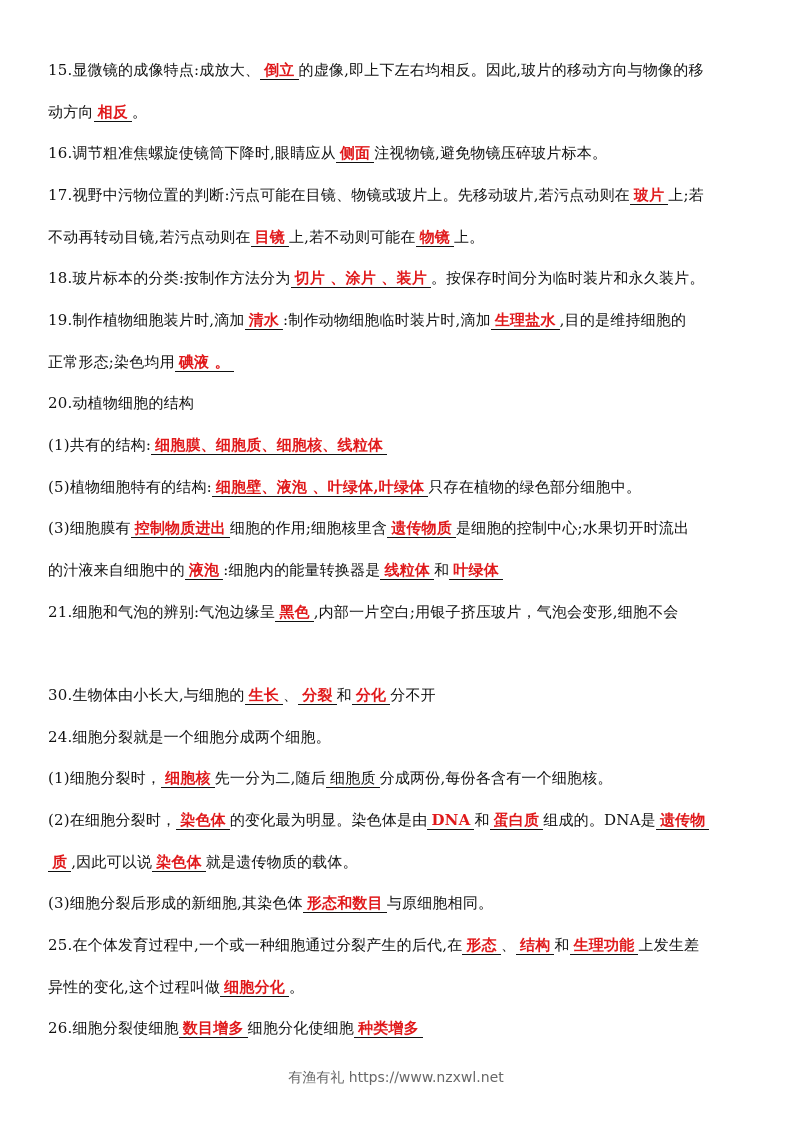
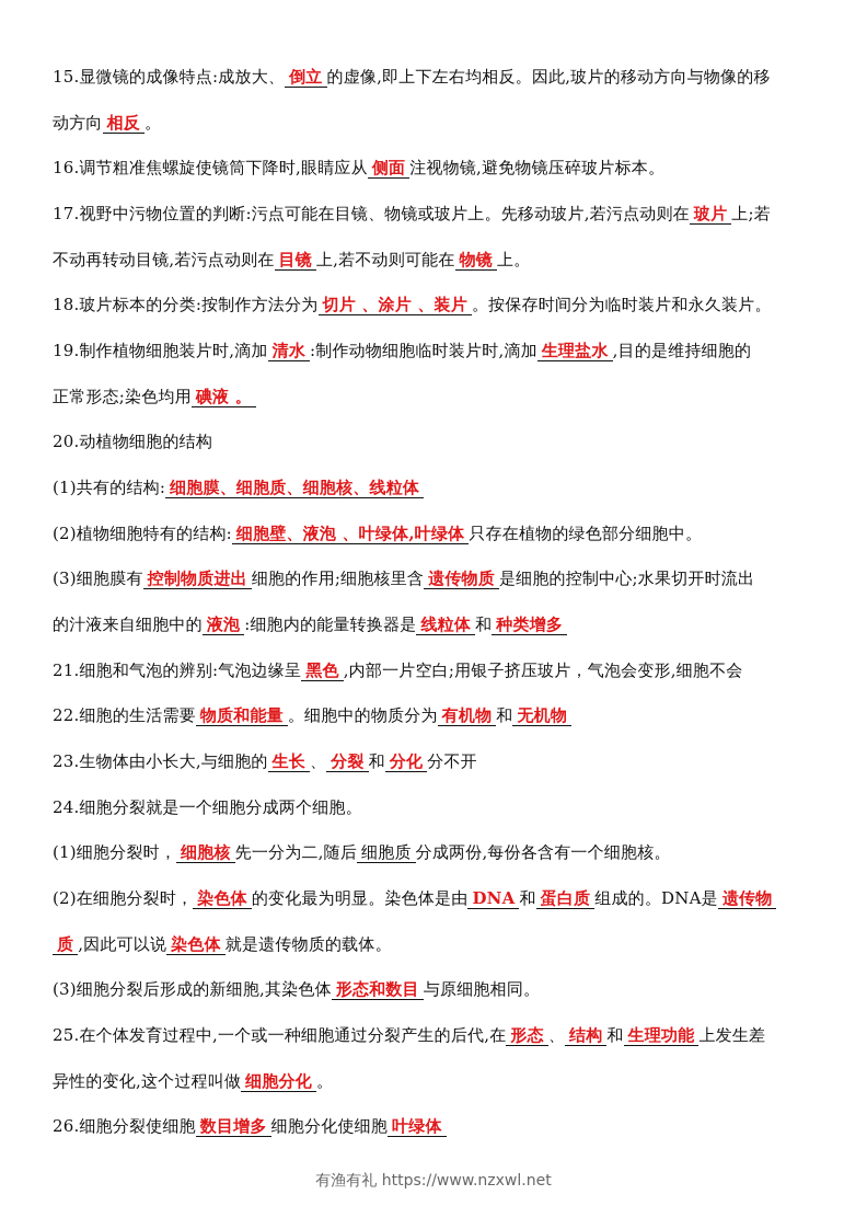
  15.显微镜的成像特点:成放大、 倒立 的虚像,即上下左右均相反。因此,玻片的移动方向与物像的移
  动方向 相反 。
  16.调节粗准焦螺旋使镜筒下降时,眼睛应从 侧面 注视物镜,避免物镜压碎玻片标本。
  17.视野中污物位置的判断:污点可能在目镜、物镜或玻片上。先移动玻片,若污点动则在 玻片 上;若
  不动再转动目镜,若污点动则在 目镜 上,若不动则可能在 物镜 上。
  18.玻片标本的分类:按制作方法分为 切片 、涂片 、装片 。按保存时间分为临时装片和永久装片。
  19.制作植物细胞装片时,滴加 清水 :制作动物细胞临时装片时,滴加 生理盐水 ,目的是维持细胞的
  正常形态;染色均用 碘液 。
  20.动植物细胞的结构
  (1)共有的结构: 细胞膜、细胞质、细胞核、线粒体
- (5)植物细胞特有的结构: 细胞壁、液泡 、叶绿体,叶绿体 只存在植物的绿色部分细胞中。
+ (2)植物细胞特有的结构: 细胞壁、液泡 、叶绿体,叶绿体 只存在植物的绿色部分细胞中。
  (3)细胞膜有 控制物质进出 细胞的作用;细胞核里含 遗传物质 是细胞的控制中心;水果切开时流出
- 的汁液来自细胞中的 液泡 :细胞内的能量转换器是 线粒体 和 叶绿体
+ 的汁液来自细胞中的 液泡 :细胞内的能量转换器是 线粒体 和 种类增多
  21.细胞和气泡的辨别:气泡边缘呈 黑色 ,内部一片空白;用银子挤压玻片，气泡会变形,细胞不会
+ 22.细胞的生活需要 物质和能量 。细胞中的物质分为 有机物 和 无机物
- 30.生物体由小长大,与细胞的 生长 、 分裂 和 分化 分不开
+ 23.生物体由小长大,与细胞的 生长 、 分裂 和 分化 分不开
  24.细胞分裂就是一个细胞分成两个细胞。
  (1)细胞分裂时， 细胞核 先一分为二,随后 细胞质 分成两份,每份各含有一个细胞核。
  (2)在细胞分裂时， 染色体 的变化最为明显。染色体是由 DNA 和 蛋白质 组成的。DNA是 遗传物
  质 ,因此可以说 染色体 就是遗传物质的载体。
  (3)细胞分裂后形成的新细胞,其染色体 形态和数目 与原细胞相同。
  25.在个体发育过程中,一个或一种细胞通过分裂产生的后代,在 形态 、 结构 和 生理功能 上发生差
  异性的变化,这个过程叫做 细胞分化 。
- 26.细胞分裂使细胞 数目增多 细胞分化使细胞 种类增多
+ 26.细胞分裂使细胞 数目增多 细胞分化使细胞 叶绿体
  有渔有礼 https://www.nzxwl.net
